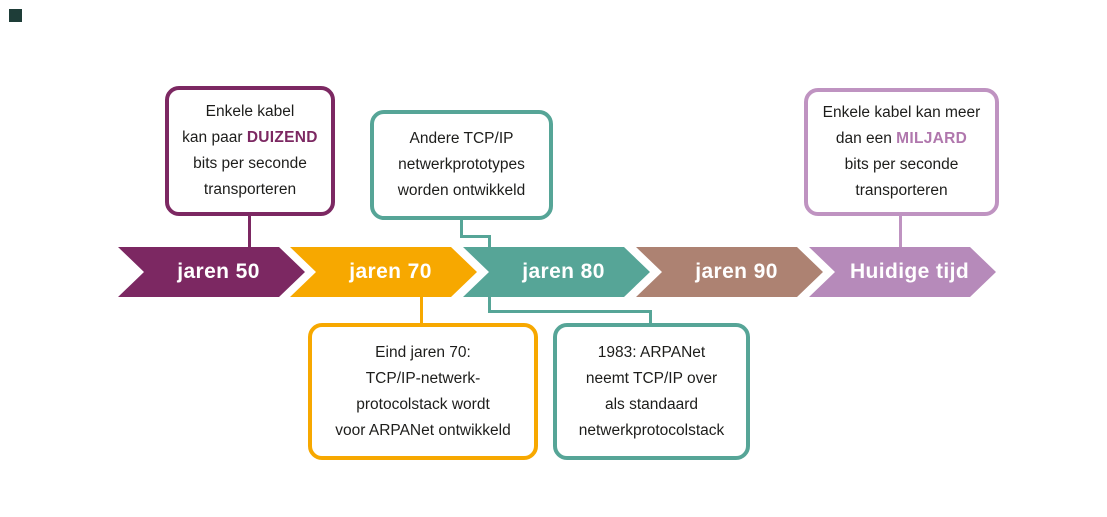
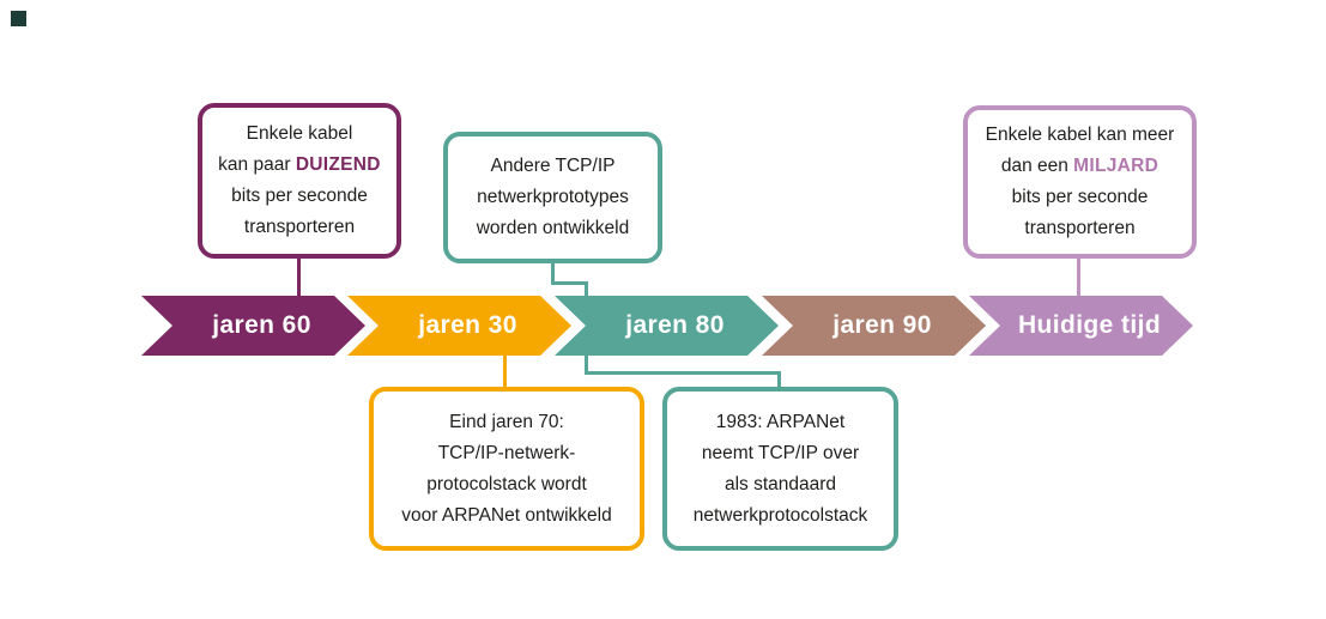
  Enkele kabel
  kan paar DUIZEND
  bits per seconde
  transporteren
  Andere TCP/IP
  netwerkprototypes
  worden ontwikkeld
  Enkele kabel kan meer
  dan een MILJARD
  bits per seconde
  transporteren
  Eind jaren 70:
  TCP/IP-netwerk-
  protocolstack wordt
  voor ARPANet ontwikkeld
  1983: ARPANet
  neemt TCP/IP over
  als standaard
  netwerkprotocolstack
- jaren 50
+ jaren 60
- jaren 70
+ jaren 30
  jaren 80
  jaren 90
  Huidige tijd
